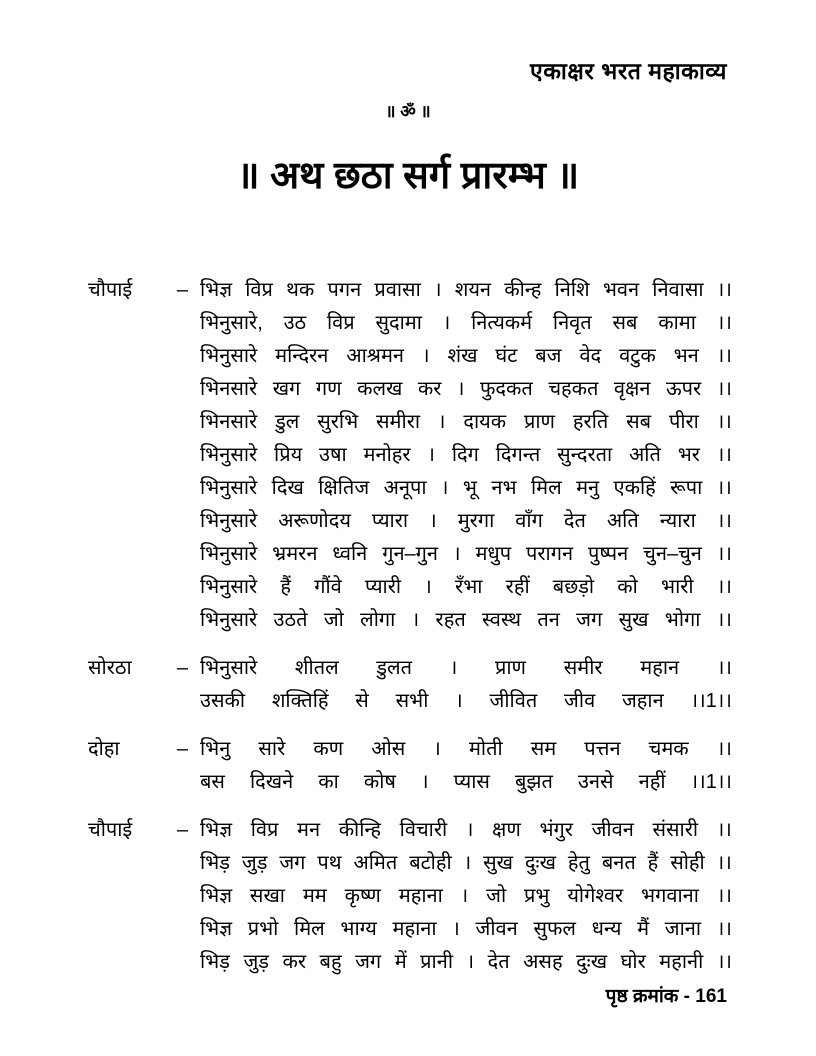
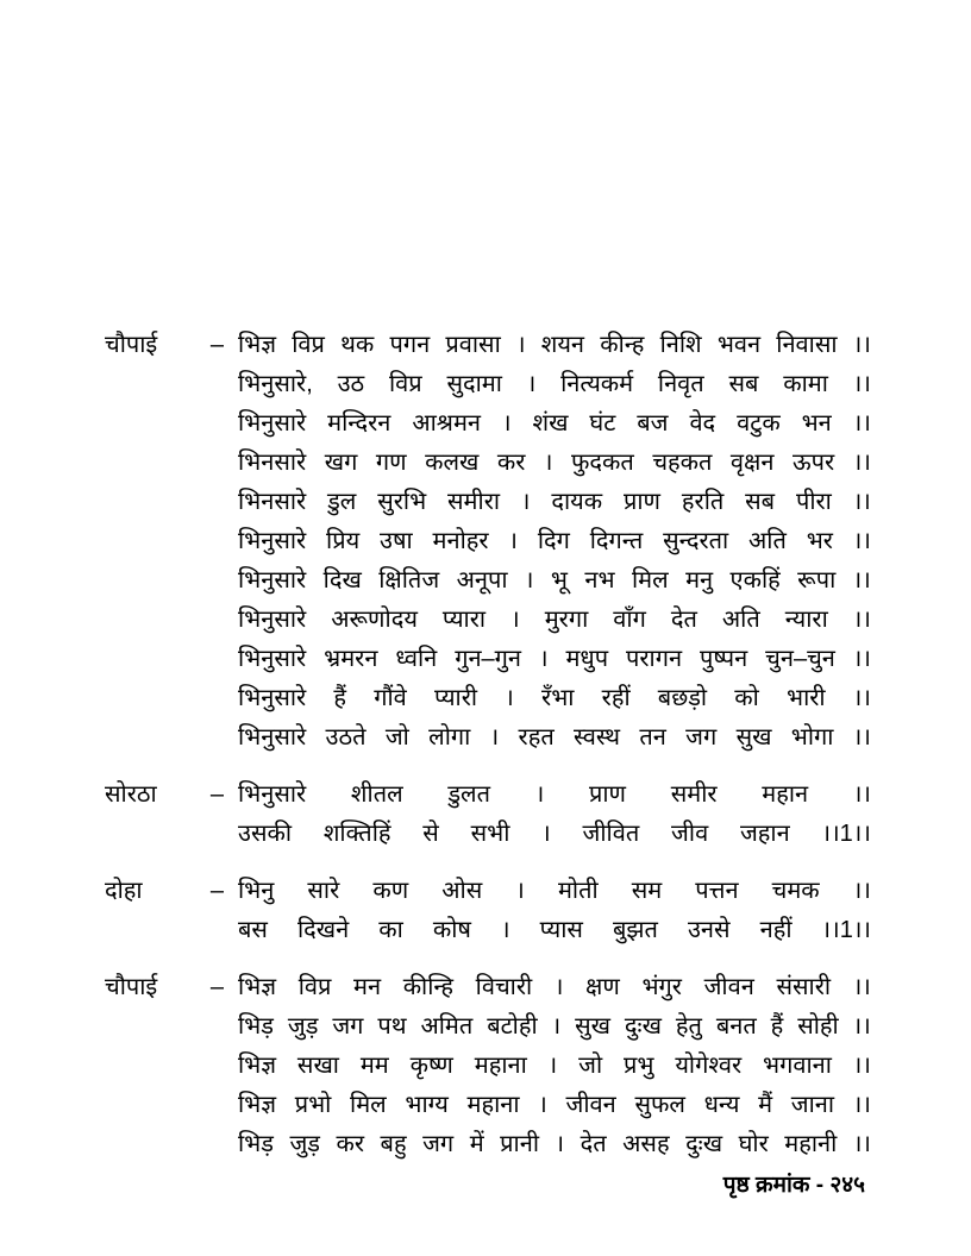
- एकाक्षर भरत महाकाव्य
- ॥ ॐ ॥
- ॥ अथ छठा सर्ग प्रारम्भ ॥
  चौपाई
  –
  भिज्ञ
  विप्र
  थक
  पगन
  प्रवासा
  ।
  शयन
  कीन्ह
  निशि
  भवन
  निवासा
  ।।
  भिनुसारे,
  उठ
  विप्र
  सुदामा
  ।
  नित्यकर्म
  निवृत
  सब
  कामा
  ।।
  भिनुसारे
  मन्दिरन
  आश्रमन
  ।
  शंख
  घंट
  बज
  वेद
  वटुक
  भन
  ।।
  भिनसारे
  खग
  गण
  कलख
  कर
  ।
  फुदकत
  चहकत
  वृक्षन
  ऊपर
  ।।
  भिनसारे
  डुल
  सुरभि
  समीरा
  ।
  दायक
  प्राण
  हरति
  सब
  पीरा
  ।।
  भिनुसारे
  प्रिय
  उषा
  मनोहर
  ।
  दिग
  दिगन्त
  सुन्दरता
  अति
  भर
  ।।
  भिनुसारे
  दिख
  क्षितिज
  अनूपा
  ।
  भू
  नभ
  मिल
  मनु
  एकहिं
  रूपा
  ।।
  भिनुसारे
  अरूणोदय
  प्यारा
  ।
  मुरगा
  वाँग
  देत
  अति
  न्यारा
  ।।
  भिनुसारे
  भ्रमरन
  ध्वनि
  गुन–गुन
  ।
  मधुप
  परागन
  पुष्पन
  चुन–चुन
  ।।
  भिनुसारे
  हैं
  गौंवे
  प्यारी
  ।
  रँभा
  रहीं
  बछड़ो
  को
  भारी
  ।।
  भिनुसारे
  उठते
  जो
  लोगा
  ।
  रहत
  स्वस्थ
  तन
  जग
  सुख
  भोगा
  ।।
  सोरठा
  –
  भिनुसारे
  शीतल
  डुलत
  ।
  प्राण
  समीर
  महान
  ।।
  उसकी
  शक्तिहिं
  से
  सभी
  ।
  जीवित
  जीव
  जहान
  ।।1।।
  दोहा
  –
  भिनु
  सारे
  कण
  ओस
  ।
  मोती
  सम
  पत्तन
  चमक
  ।।
  बस
  दिखने
  का
  कोष
  ।
  प्यास
  बुझत
  उनसे
  नहीं
  ।।1।।
  चौपाई
  –
  भिज्ञ
  विप्र
  मन
  कीन्हि
  विचारी
  ।
  क्षण
  भंगुर
  जीवन
  संसारी
  ।।
  भिड़
  जुड़
  जग
  पथ
  अमित
  बटोही
  ।
  सुख
  दुःख
  हेतु
  बनत
  हैं
  सोही
  ।।
  भिज्ञ
  सखा
  मम
  कृष्ण
  महाना
  ।
  जो
  प्रभु
  योगेश्वर
  भगवाना
  ।।
  भिज्ञ
  प्रभो
  मिल
  भाग्य
  महाना
  ।
  जीवन
  सुफल
  धन्य
  मैं
  जाना
  ।।
  भिड़
  जुड़
  कर
  बहु
  जग
  में
  प्रानी
  ।
  देत
  असह
  दुःख
  घोर
  महानी
  ।।
- पृष्ठ क्रमांक - 161
+ पृष्ठ क्रमांक - २४५
